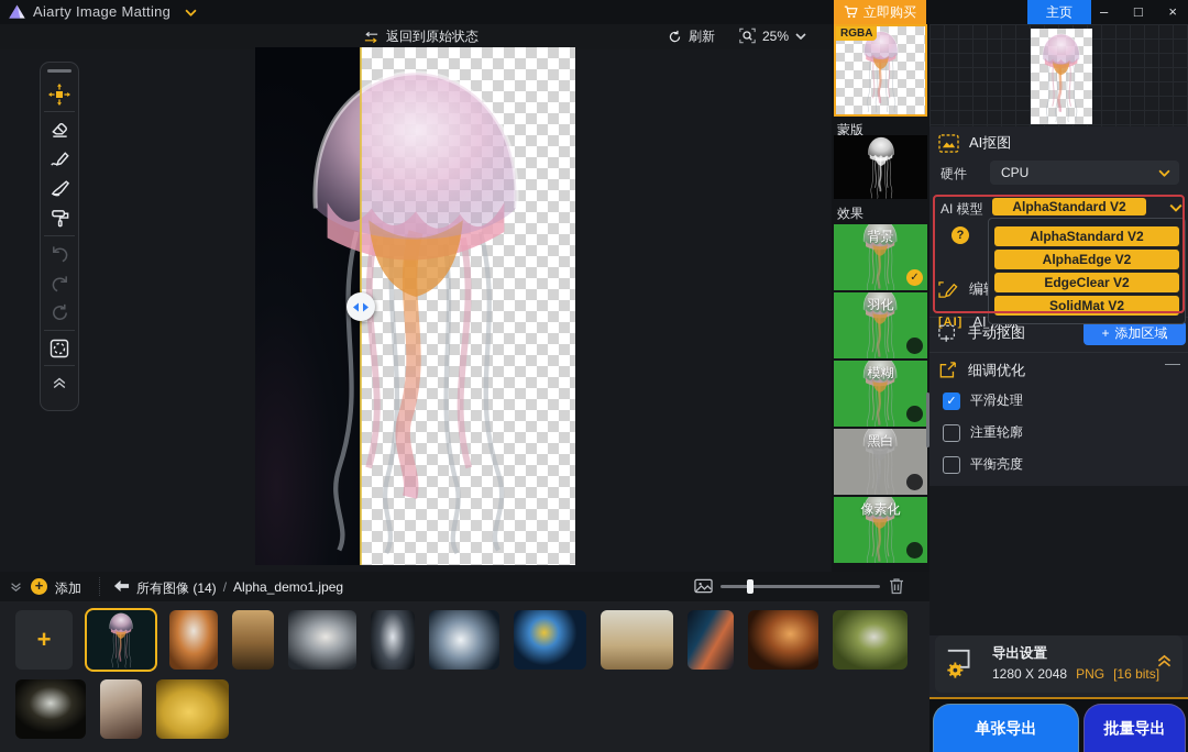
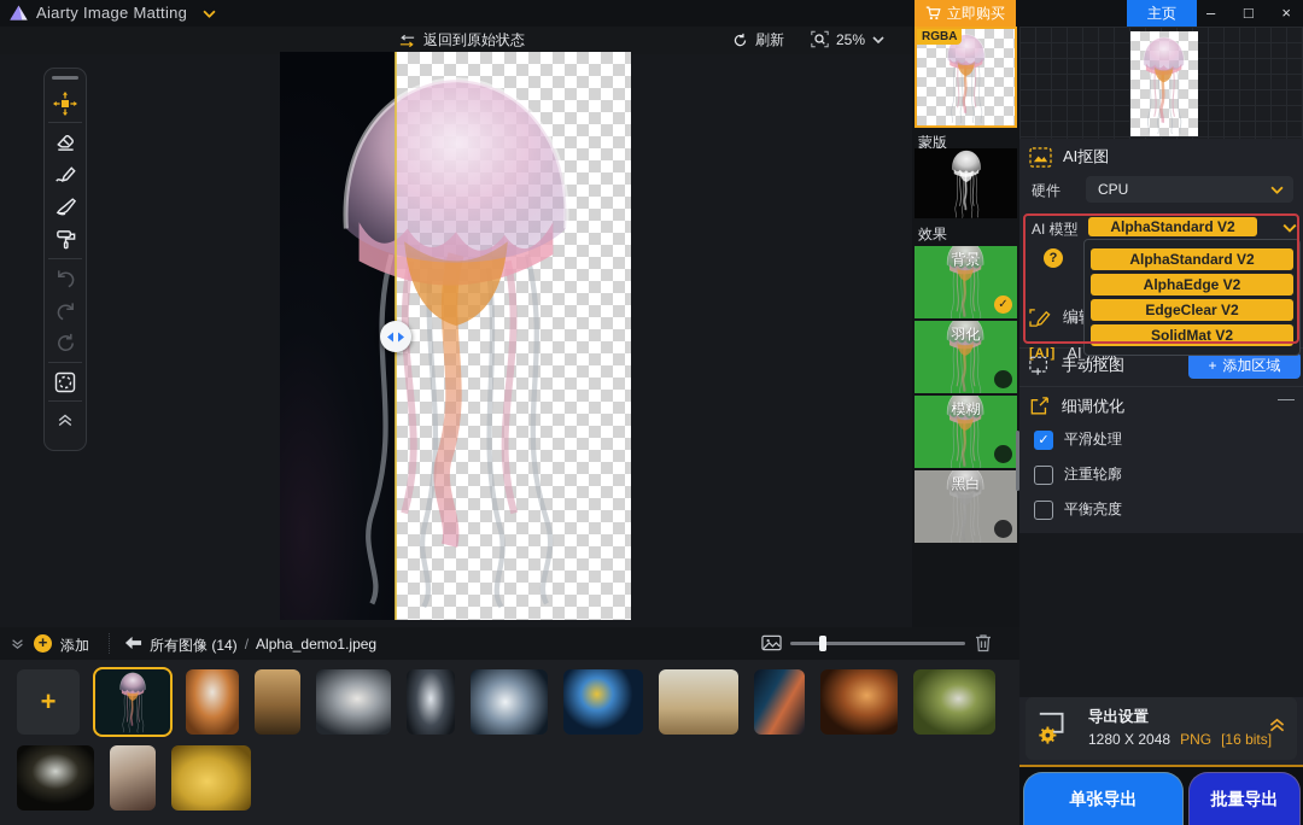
  Aiarty Image Matting
  立即购买
  主页
  –
  □
  ×
  返回到原始状态
  刷新
  25%
  +
  添加
  所有图像 (14)
  /
  Alpha_demo1.jpeg
  +
  RGBA
  蒙版
  效果
  背景
  ✓
  羽化
  模糊
  黑白
- 像素化
  AI抠图
  硬件
  CPU
  [AI]
  AI 模型
  AlphaStandard V2
  ?
  AlphaStandard V2
  AlphaEdge V2
  EdgeClear V2
  SolidMat V2
  手动抠图
  +
  添加区域
  细调优化
  —
  ✓
  平滑处理
  注重轮廓
  平衡亮度
  导出设置
  1280 X 2048
  PNG
  [16 bits]
  单张导出
  批量导出
